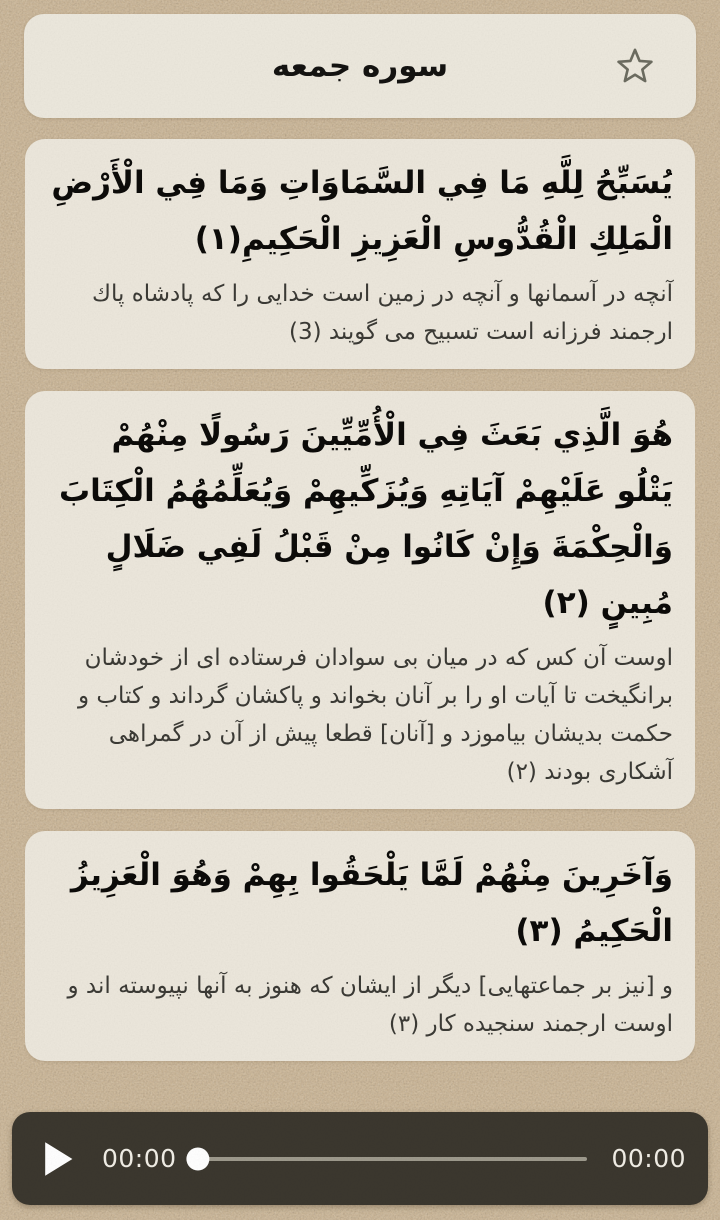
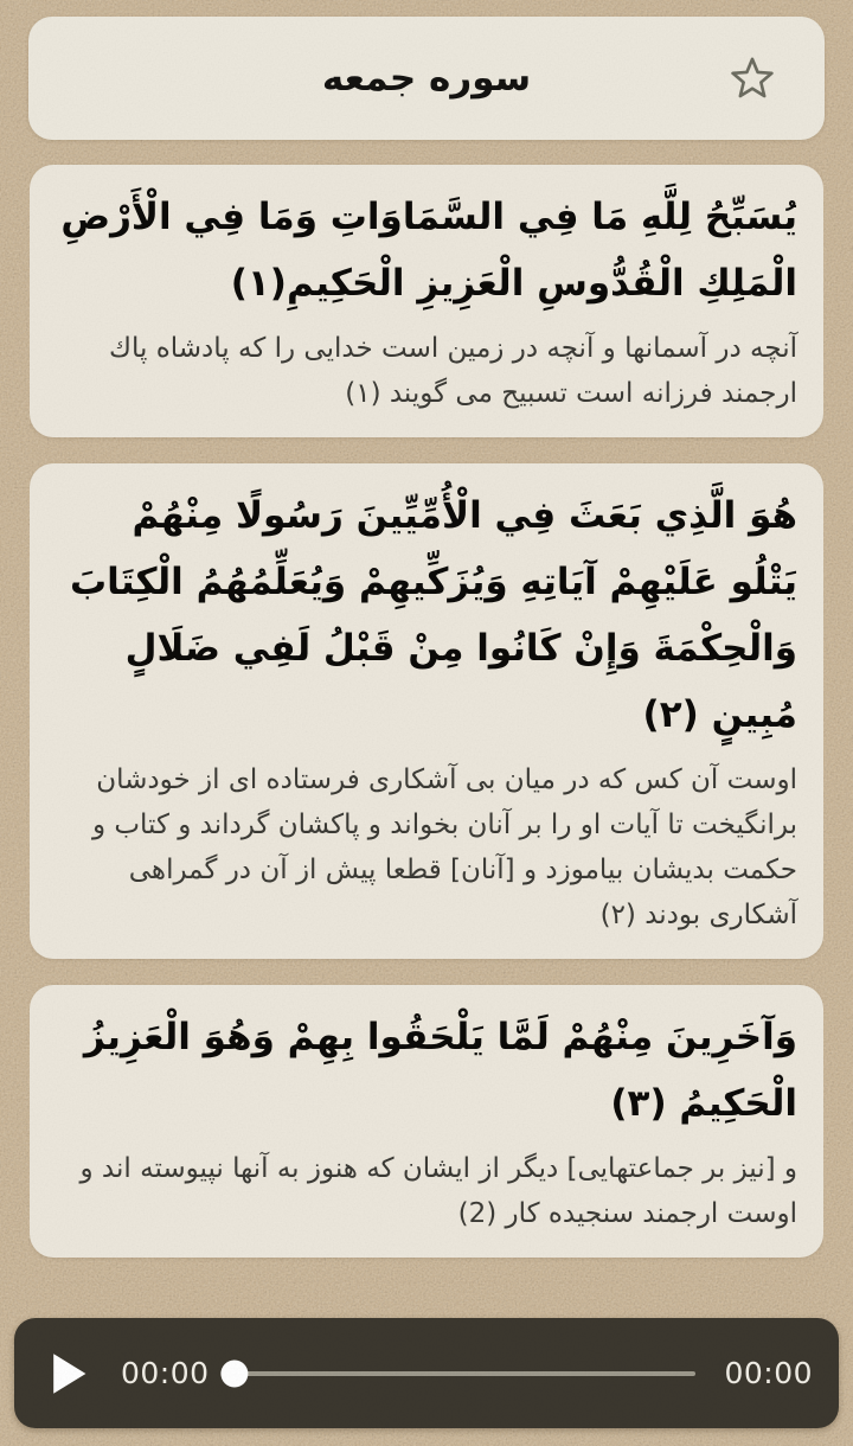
  سوره جمعه
  يُسَبِّحُ لِلَّهِ مَا فِي السَّمَاوَاتِ وَمَا فِي الْأَرْضِ الْمَلِكِ الْقُدُّوسِ الْعَزِيزِ الْحَكِيمِ(١)
- آنچه در آسمانها و آنچه در زمین است خدایی را كه پادشاه پاك ارجمند فرزانه است تسبیح می گویند (3)
+ آنچه در آسمانها و آنچه در زمین است خدایی را كه پادشاه پاك ارجمند فرزانه است تسبیح می گویند (۱)
  هُوَ الَّذِي بَعَثَ فِي الْأُمِّيِّينَ رَسُولًا مِنْهُمْ يَتْلُو عَلَيْهِمْ آيَاتِهِ وَيُزَكِّيهِمْ وَيُعَلِّمُهُمُ الْكِتَابَ وَالْحِكْمَةَ وَإِنْ كَانُوا مِنْ قَبْلُ لَفِي ضَلَالٍ مُبِينٍ (٢)
- اوست آن كس كه در میان بی سوادان فرستاده ای از خودشان برانگیخت تا آیات او را بر آنان بخواند و پاكشان گرداند و كتاب و حكمت بدیشان بیاموزد و [آنان] قطعا پیش از آن در گمراهی آشكاری بودند (۲)
+ اوست آن كس كه در میان بی آشكاری فرستاده ای از خودشان برانگیخت تا آیات او را بر آنان بخواند و پاكشان گرداند و كتاب و حكمت بدیشان بیاموزد و [آنان] قطعا پیش از آن در گمراهی آشكاری بودند (۲)
  وَآخَرِينَ مِنْهُمْ لَمَّا يَلْحَقُوا بِهِمْ وَهُوَ الْعَزِيزُ الْحَكِيمُ (٣)
- و [نیز بر جماعتهایی] دیگر از ایشان كه هنوز به آنها نپیوسته اند و اوست ارجمند سنجیده كار (۳)
+ و [نیز بر جماعتهایی] دیگر از ایشان كه هنوز به آنها نپیوسته اند و اوست ارجمند سنجیده كار (2)
  00:00
  00:00
